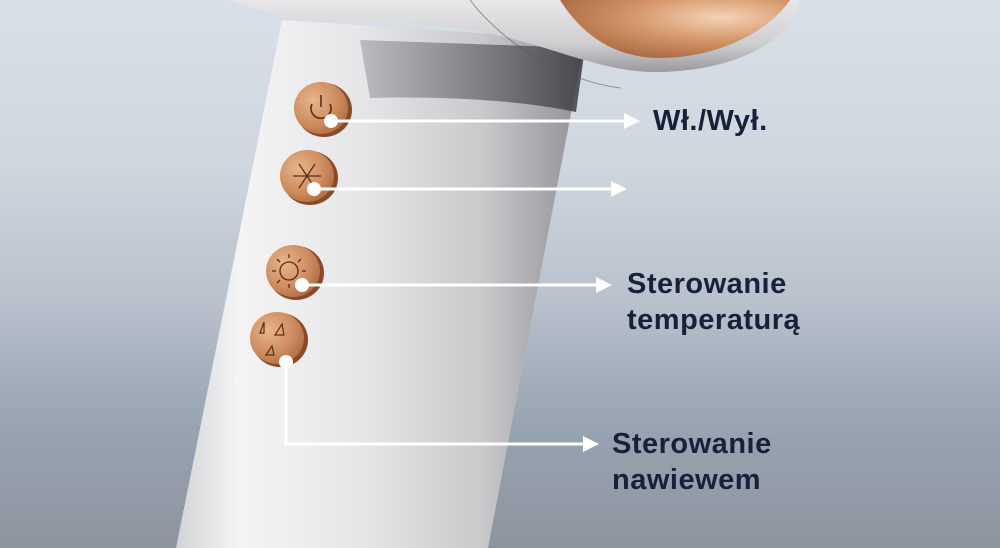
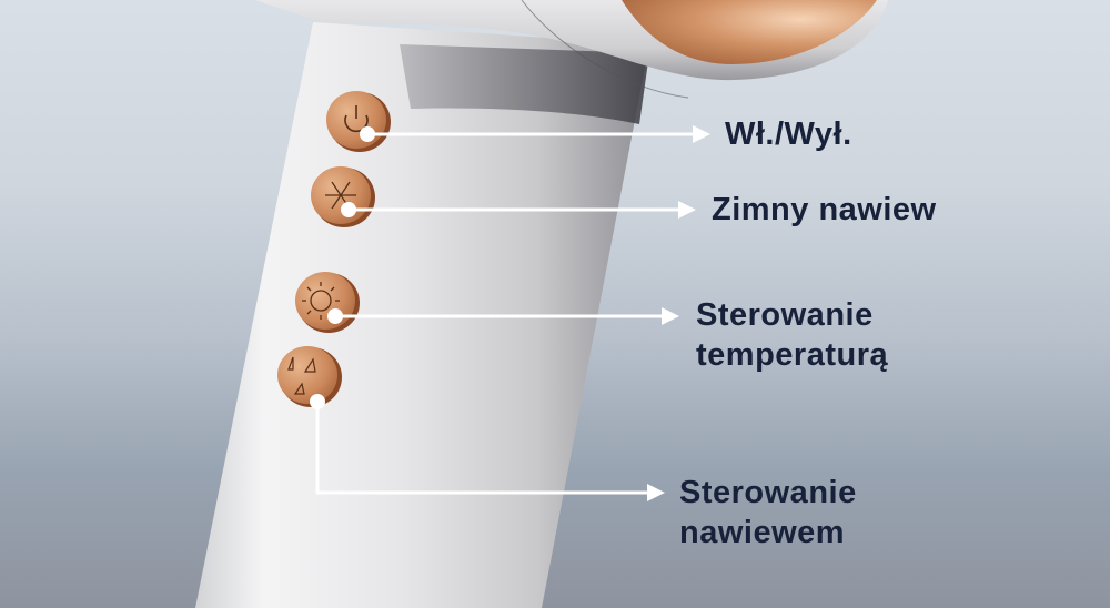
  Wł./Wył.
+ Zimny nawiew
  Sterowanie
  temperaturą
  Sterowanie
  nawiewem
